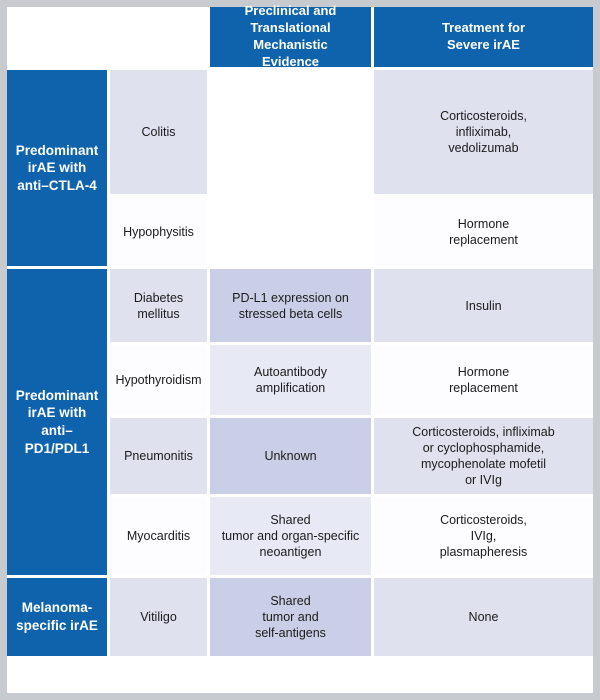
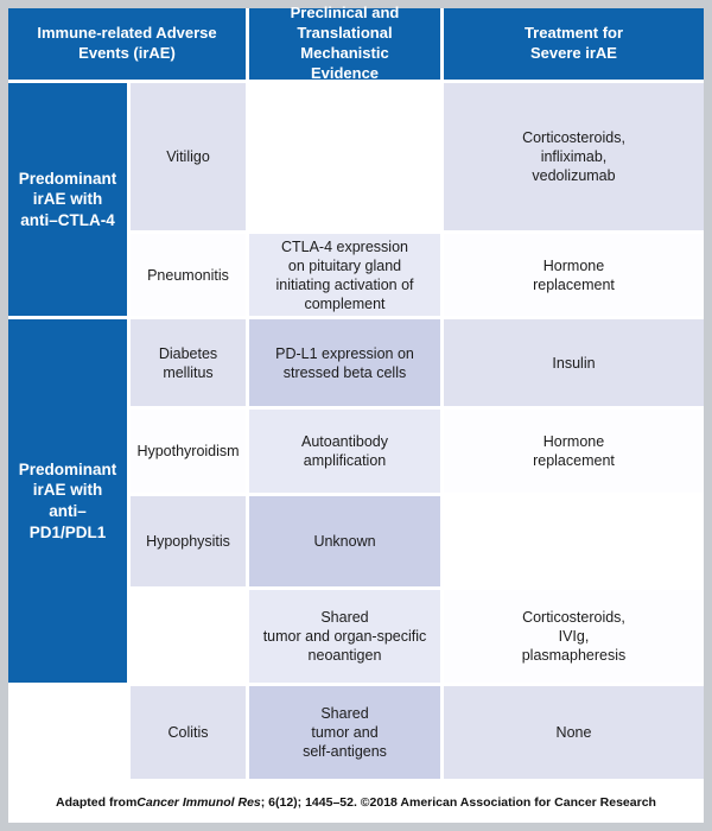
+ Immune-related Adverse
+ Events (irAE)
  Preclinical and
  Translational Mechanistic
  Evidence
  Treatment for
  Severe irAE
  Predominant
  irAE with
  anti–CTLA-4
- Colitis
+ Vitiligo
  Corticosteroids,
  infliximab,
  vedolizumab
- Hypophysitis
+ Pneumonitis
+ CTLA-4 expression
+ on pituitary gland
+ initiating activation of
+ complement
  Hormone
  replacement
  Predominant
  irAE with
  anti–PD1/PDL1
  Diabetes mellitus
  PD-L1 expression on
  stressed beta cells
  Insulin
  Hypothyroidism
  Autoantibody
  amplification
  Hormone
  replacement
- Pneumonitis
+ Hypophysitis
  Unknown
- Corticosteroids, infliximab
- or cyclophosphamide,
- mycophenolate mofetil
- or IVIg
- Myocarditis
  Shared
  tumor and organ-specific
  neoantigen
  Corticosteroids,
  IVIg,
  plasmapheresis
- Melanoma-
- specific irAE
- Vitiligo
+ Colitis
  Shared
  tumor and
  self-antigens
  None
+ Adapted from
+ Cancer Immunol Res
+ ; 6(12); 1445–52. ©2018 American Association for Cancer Research
